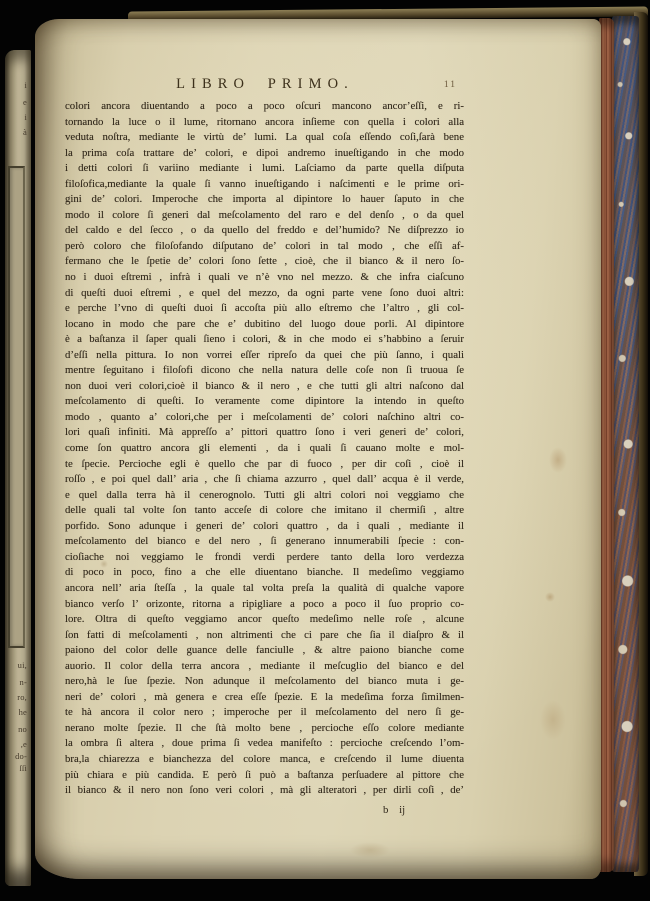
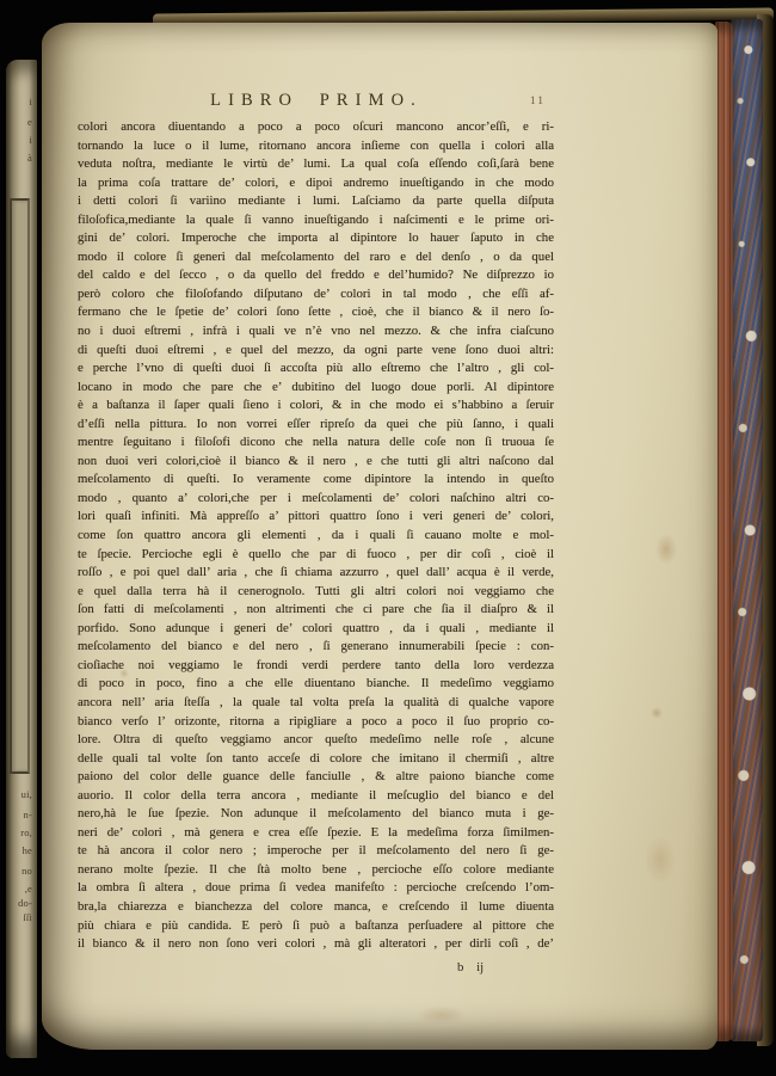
  i
  e
  i
  à
  ui,
  n-
  ro,
  he
  no
  ,e
  do-
  ſſi
  LIBRO PRIMO.
  11
  colori ancora diuentando a poco a poco oſcuri mancono ancor’eſſi, e ri-
  tornando la luce o il lume, ritornano ancora inſieme con quella i colori alla
  veduta noſtra, mediante le virtù de’ lumi. La qual coſa eſſendo coſi,ſarà bene
  la prima coſa trattare de’ colori, e dipoi andremo inueſtigando in che modo
  i detti colori ſi variino mediante i lumi. Laſciamo da parte quella diſputa
  filoſofica,mediante la quale ſi vanno inueſtigando i naſcimenti e le prime ori-
  gini de’ colori. Imperoche che importa al dipintore lo hauer ſaputo in che
  modo il colore ſi generi dal meſcolamento del raro e del denſo , o da quel
  del caldo e del ſecco , o da quello del freddo e del’humido? Ne diſprezzo io
  però coloro che filoſofando diſputano de’ colori in tal modo , che eſſi af-
  fermano che le ſpetie de’ colori ſono ſette , cioè, che il bianco & il nero ſo-
  no i duoi eſtremi , infrà i quali ve n’è vno nel mezzo. & che infra ciaſcuno
  di queſti duoi eſtremi , e quel del mezzo, da ogni parte vene ſono duoi altri:
  e perche l’vno di queſti duoi ſi accoſta più allo eſtremo che l’altro , gli col-
  locano in modo che pare che e’ dubitino del luogo doue porli. Al dipintore
  è a baſtanza il ſaper quali ſieno i colori, & in che modo ei s’habbino a ſeruir
  d’eſſi nella pittura. Io non vorrei eſſer ripreſo da quei che più ſanno, i quali
  mentre ſeguitano i filoſofi dicono che nella natura delle coſe non ſi truoua ſe
  non duoi veri colori,cioè il bianco & il nero , e che tutti gli altri naſcono dal
  meſcolamento di queſti. Io veramente come dipintore la intendo in queſto
  modo , quanto a’ colori,che per i meſcolamenti de’ colori naſchino altri co-
  lori quaſi infiniti. Mà appreſſo a’ pittori quattro ſono i veri generi de’ colori,
  come ſon quattro ancora gli elementi , da i quali ſi cauano molte e mol-
  te ſpecie. Percioche egli è quello che par di fuoco , per dir coſi , cioè il
  roſſo , e poi quel dall’ aria , che ſi chiama azzurro , quel dall’ acqua è il verde,
  e quel dalla terra hà il cenerognolo. Tutti gli altri colori noi veggiamo che
- delle quali tal volte ſon tanto acceſe di colore che imitano il chermiſi , altre
+ ſon fatti di meſcolamenti , non altrimenti che ci pare che ſia il diaſpro & il
  porfido. Sono adunque i generi de’ colori quattro , da i quali , mediante il
  meſcolamento del bianco e del nero , ſi generano innumerabili ſpecie : con-
  cioſiache noi veggiamo le frondi verdi perdere tanto della loro verdezza
  di poco in poco, fino a che elle diuentano bianche. Il medeſimo veggiamo
  ancora nell’ aria ſteſſa , la quale tal volta preſa la qualità di qualche vapore
  bianco verſo l’ orizonte, ritorna a ripigliare a poco a poco il ſuo proprio co-
  lore. Oltra di queſto veggiamo ancor queſto medeſimo nelle roſe , alcune
- ſon fatti di meſcolamenti , non altrimenti che ci pare che ſia il diaſpro & il
+ delle quali tal volte ſon tanto acceſe di colore che imitano il chermiſi , altre
  paiono del color delle guance delle fanciulle , & altre paiono bianche come
  auorio. Il color della terra ancora , mediante il meſcuglio del bianco e del
  nero,hà le ſue ſpezie. Non adunque il meſcolamento del bianco muta i ge-
  neri de’ colori , mà genera e crea eſſe ſpezie. E la medeſima forza ſimilmen-
  te hà ancora il color nero ; imperoche per il meſcolamento del nero ſi ge-
  nerano molte ſpezie. Il che ſtà molto bene , percioche eſſo colore mediante
  la ombra ſi altera , doue prima ſi vedea manifeſto : percioche creſcendo l’om-
  bra,la chiarezza e bianchezza del colore manca, e creſcendo il lume diuenta
  più chiara e più candida. E però ſi può a baſtanza perſuadere al pittore che
  il bianco & il nero non ſono veri colori , mà gli alteratori , per dirli coſi , de’
  b ij
